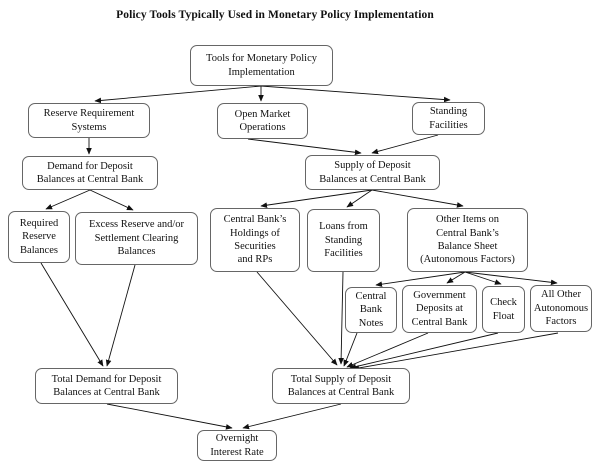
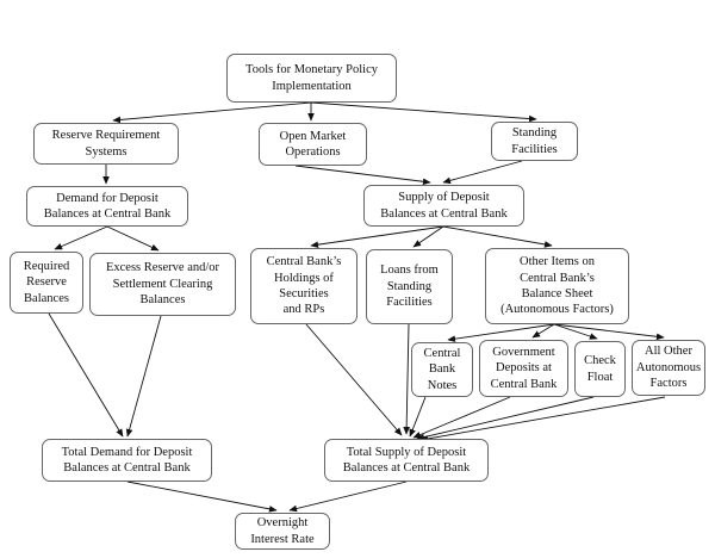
- Policy Tools Typically Used in Monetary Policy Implementation
  Tools for Monetary Policy
  Implementation
  Reserve Requirement
  Systems
  Open Market
  Operations
  Standing
  Facilities
  Demand for Deposit
  Balances at Central Bank
  Supply of Deposit
  Balances at Central Bank
  Required
  Reserve
  Balances
  Excess Reserve and/or
  Settlement Clearing
  Balances
  Central Bank’s
  Holdings of
  Securities
  and RPs
  Loans from
  Standing
  Facilities
  Other Items on
  Central Bank’s
  Balance Sheet
  (Autonomous Factors)
  Central
  Bank
  Notes
  Government
  Deposits at
  Central Bank
  Check
  Float
  All Other
  Autonomous
  Factors
  Total Demand for Deposit
  Balances at Central Bank
  Total Supply of Deposit
  Balances at Central Bank
  Overnight
  Interest Rate
